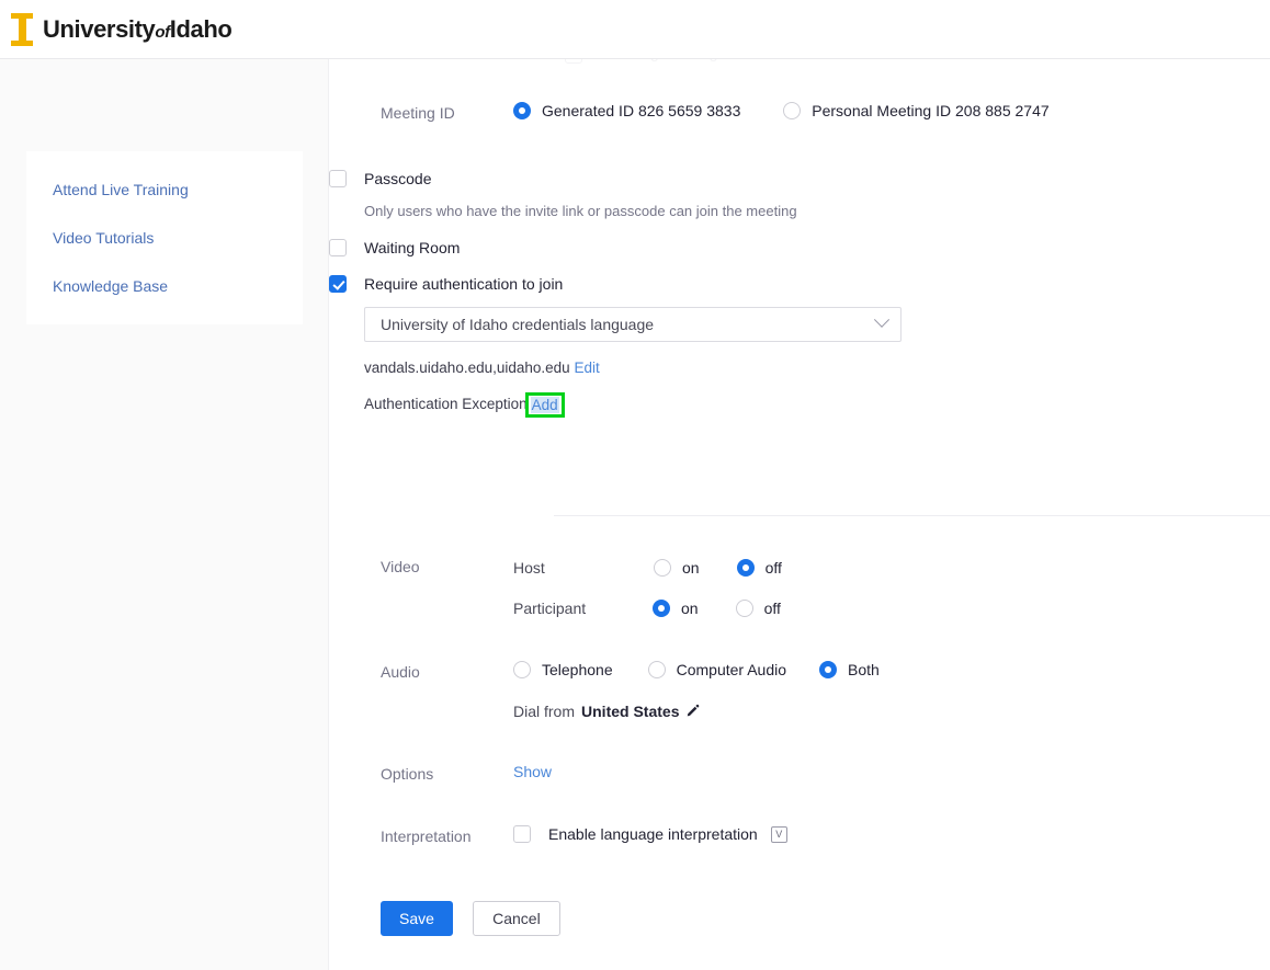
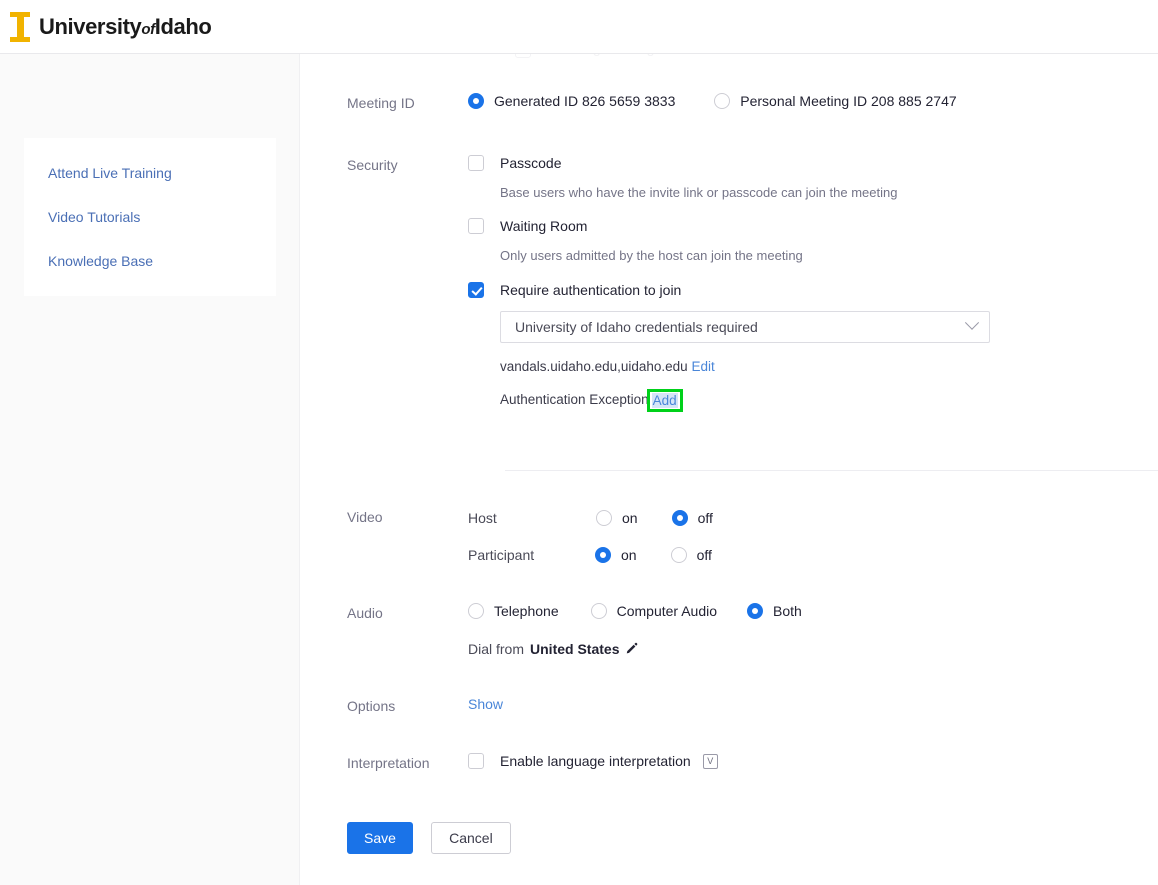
  UniversityofIdaho
  Attend Live Training
  Video Tutorials
  Knowledge Base
  Meeting ID
  Generated ID 826 5659 3833
  Personal Meeting ID 208 885 2747
+ Security
  Passcode
- Only users who have the invite link or passcode can join the meeting
+ Base users who have the invite link or passcode can join the meeting
  Waiting Room
+ Only users admitted by the host can join the meeting
  Require authentication to join
- University of Idaho credentials language
+ University of Idaho credentials required
  vandals.uidaho.edu,uidaho.edu Edit
  Authentication Exception Add
  Video
  Host
  on
  off
  Participant
  on
  off
  Audio
  Telephone
  Computer Audio
  Both
  Dial from
  United States
  Options
  Show
  Interpretation
  Enable language interpretation
  V
  Save Cancel
